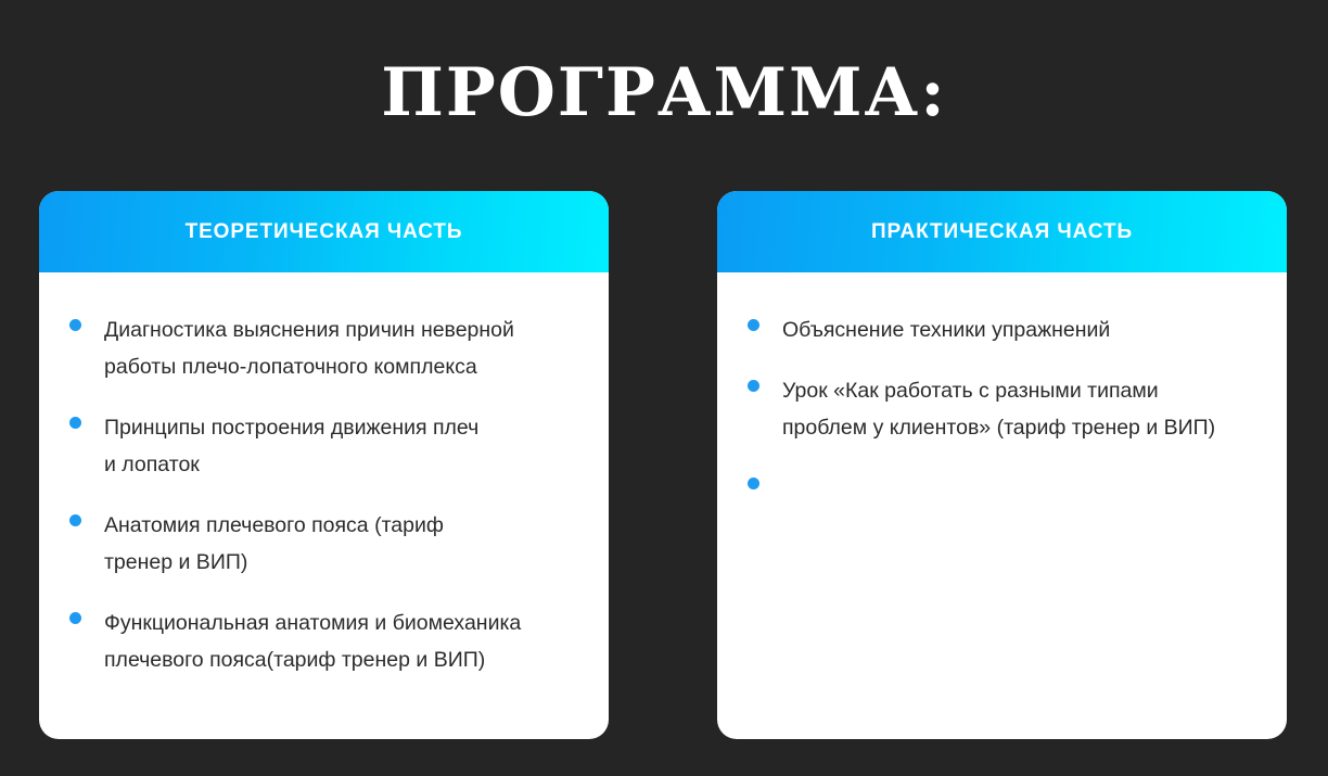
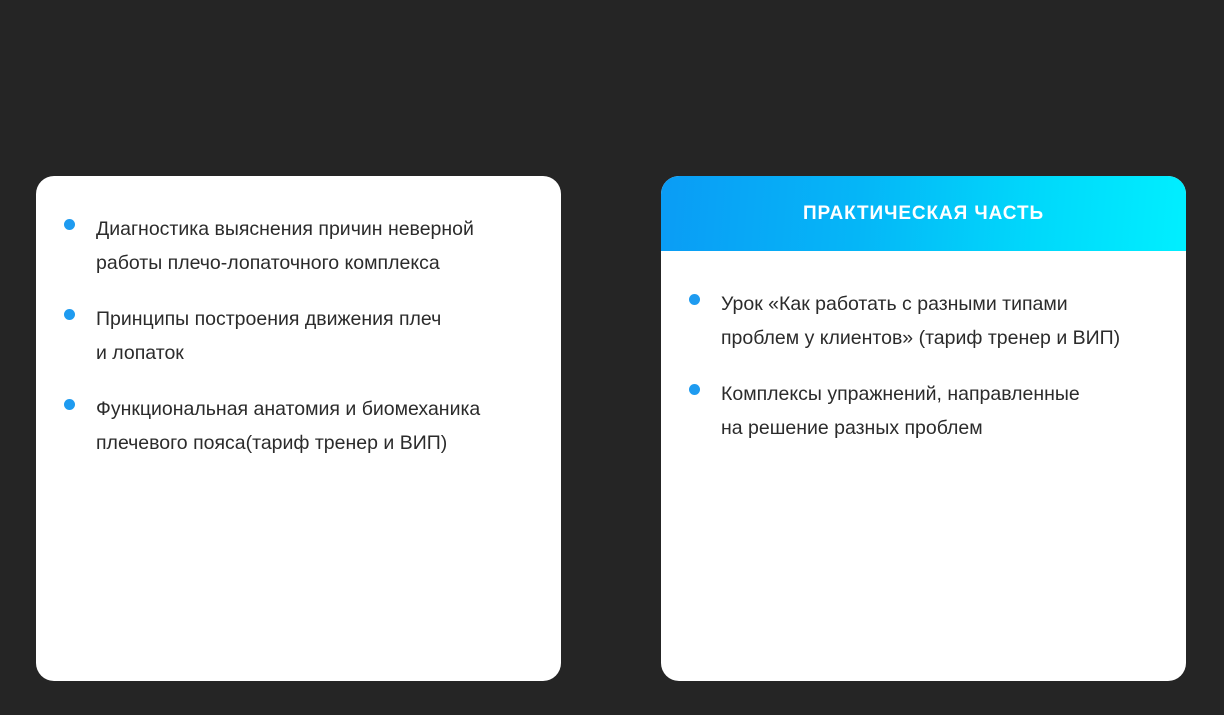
- ПРОГРАММА:
- ТЕОРЕТИЧЕСКАЯ ЧАСТЬ
  Диагностика выяснения причин неверной
  работы плечо-лопаточного комплекса
  Принципы построения движения плеч
  и лопаток
- Анатомия плечевого пояса (тариф
- тренер и ВИП)
  Функциональная анатомия и биомеханика
  плечевого пояса(тариф тренер и ВИП)
  ПРАКТИЧЕСКАЯ ЧАСТЬ
- Объяснение техники упражнений
  Урок «Как работать с разными типами
  проблем у клиентов» (тариф тренер и ВИП)
+ Комплексы упражнений, направленные
+ на решение разных проблем
